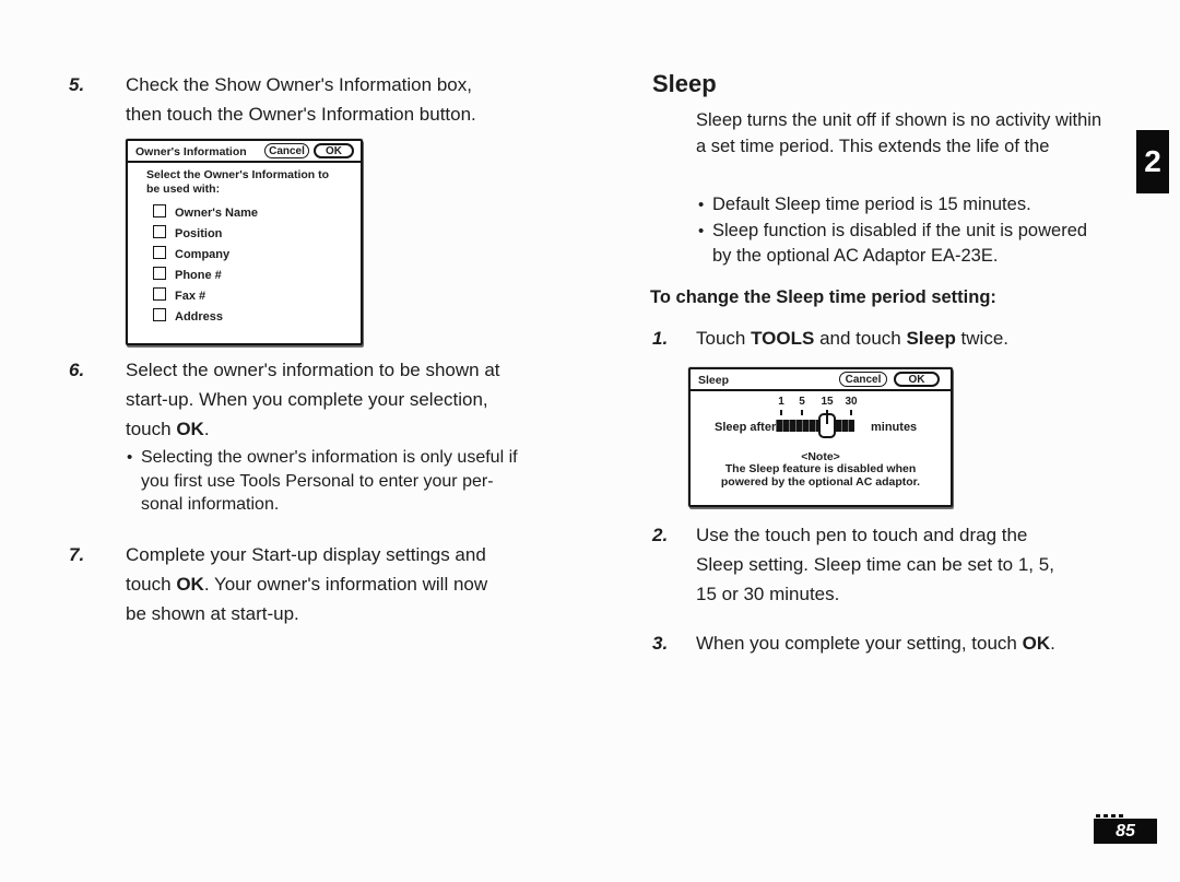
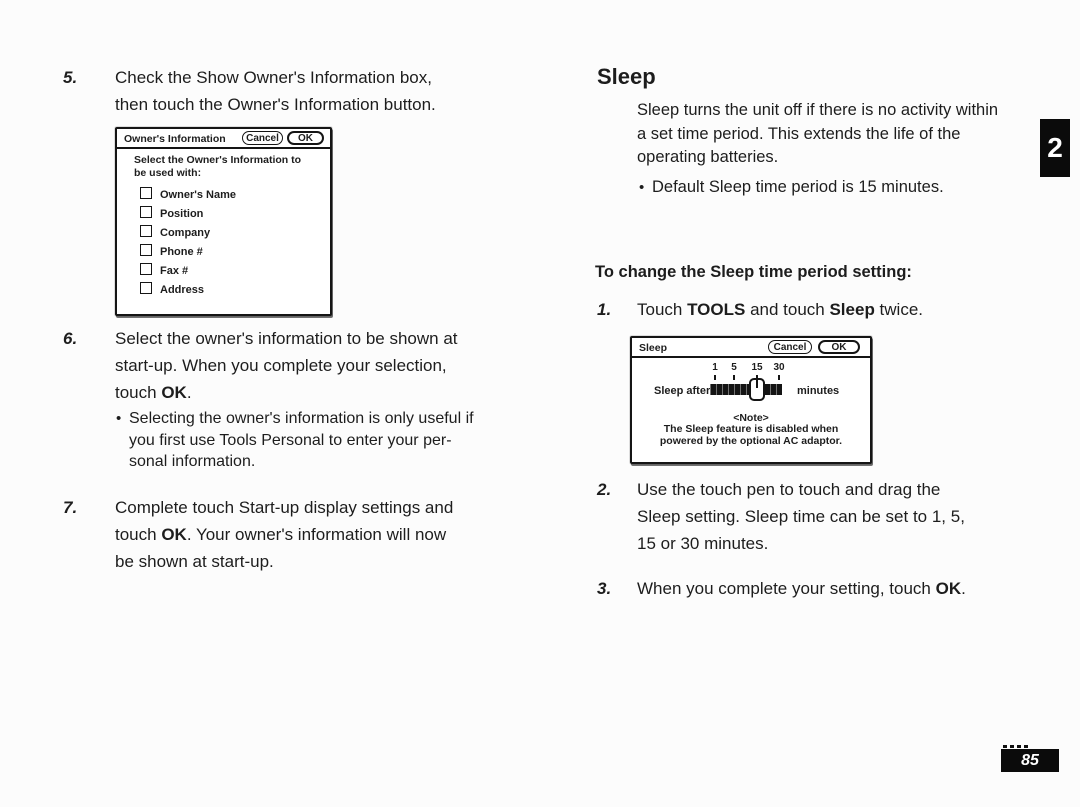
  5.
  Check the Show Owner's Information box,
  then touch the Owner's Information button.
  Owner's Information
  Cancel
  OK
  Select the Owner's Information to
  be used with:
  Owner's Name
  Position
  Company
  Phone #
  Fax #
  Address
  6.
  Select the owner's information to be shown at
  start-up. When you complete your selection,
  touch OK.
  Selecting the owner's information is only useful if
  you first use Tools Personal to enter your per-
  sonal information.
  7.
- Complete your Start-up display settings and
+ Complete touch Start-up display settings and
  touch OK. Your owner's information will now
  be shown at start-up.
  Sleep
- Sleep turns the unit off if shown is no activity within
+ Sleep turns the unit off if there is no activity within
  a set time period. This extends the life of the
+ operating batteries.
  Default Sleep time period is 15 minutes.
- Sleep function is disabled if the unit is powered
- by the optional AC Adaptor EA-23E.
  To change the Sleep time period setting:
  1.
  Touch TOOLS and touch Sleep twice.
  Sleep
  Cancel
  OK
  1
  5
  15
  30
  Sleep after
  minutes
  <Note>
  The Sleep feature is disabled when
  powered by the optional AC adaptor.
  2.
  Use the touch pen to touch and drag the
  Sleep setting. Sleep time can be set to 1, 5,
  15 or 30 minutes.
  3.
  When you complete your setting, touch OK.
  2
  85
